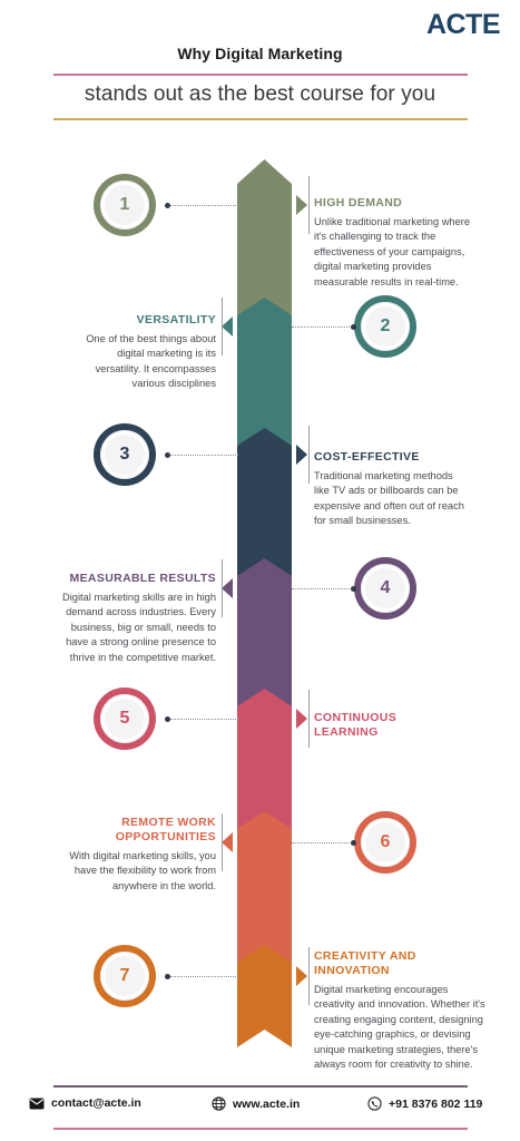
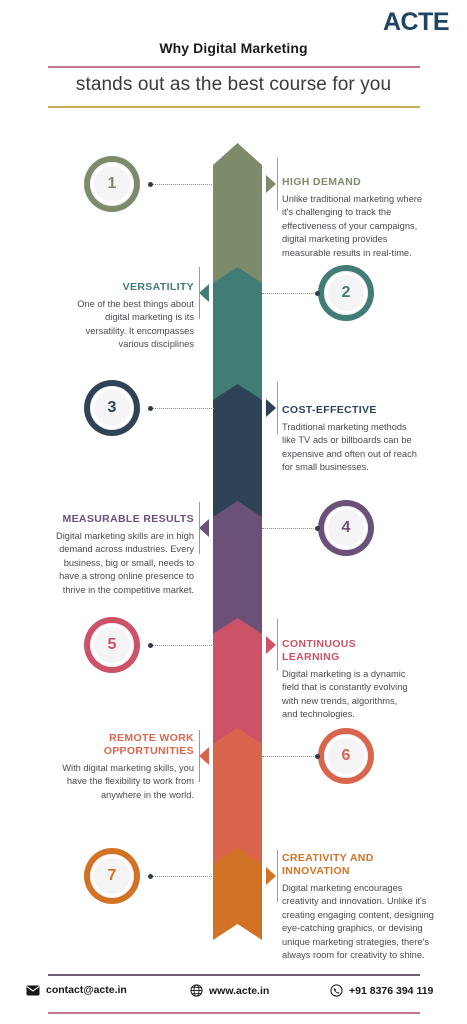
  ACTE
  Why Digital Marketing
  stands out as the best course for you
  1
  HIGH DEMAND
  Unlike traditional marketing where it's challenging to track the effectiveness of your campaigns, digital marketing provides measurable results in real-time.
  2
  VERSATILITY
  One of the best things about digital marketing is its versatility. It encompasses various disciplines
  3
  COST-EFFECTIVE
  Traditional marketing methods like TV ads or billboards can be expensive and often out of reach for small businesses.
  4
  MEASURABLE RESULTS
  Digital marketing skills are in high demand across industries. Every business, big or small, needs to have a strong online presence to thrive in the competitive market.
  5
  CONTINUOUS LEARNING
+ Digital marketing is a dynamic field that is constantly evolving with new trends, algorithms, and technologies.
  6
  REMOTE WORK OPPORTUNITIES
  With digital marketing skills, you have the flexibility to work from anywhere in the world.
  7
  CREATIVITY AND INNOVATION
- Digital marketing encourages creativity and innovation. Whether it's creating engaging content, designing eye-catching graphics, or devising unique marketing strategies, there's always room for creativity to shine.
+ Digital marketing encourages creativity and innovation. Unlike it's creating engaging content, designing eye-catching graphics, or devising unique marketing strategies, there's always room for creativity to shine.
  contact@acte.in
  www.acte.in
- +91 8376 802 119
+ +91 8376 394 119
